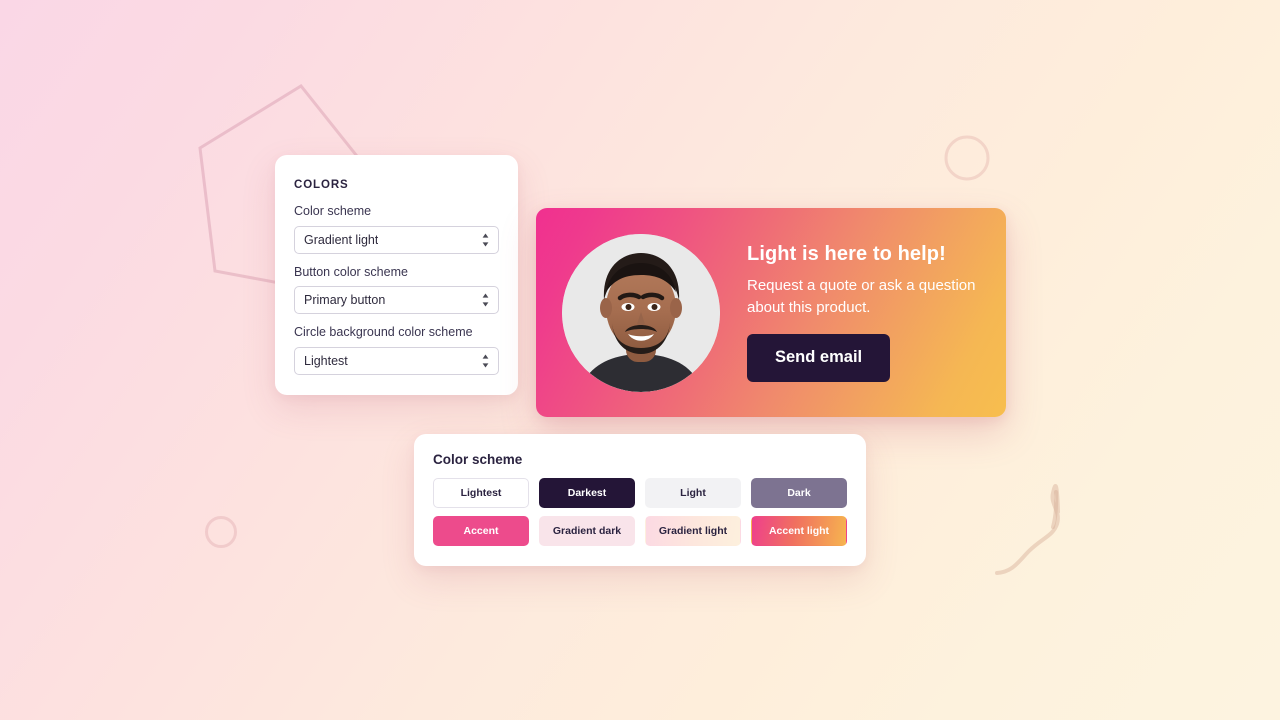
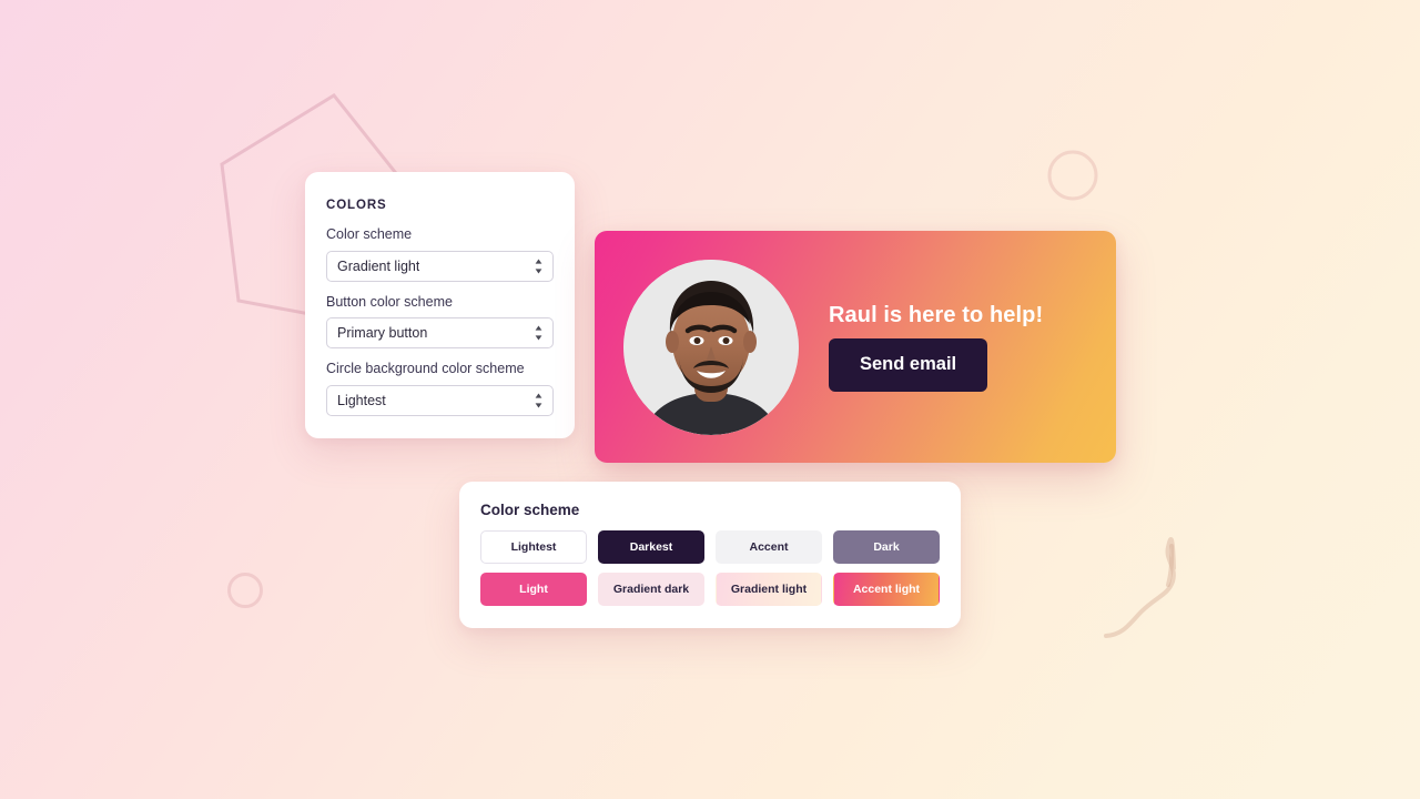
  COLORS
  Color scheme
  Gradient light
  Button color scheme
  Primary button
  Circle background color scheme
  Lightest
- Light is here to help!
+ Raul is here to help!
- Request a quote or ask a question about this product.
  Send email
  Color scheme
  Lightest
  Darkest
- Light
+ Accent
  Dark
- Accent
+ Light
  Gradient dark
  Gradient light
  Accent light
